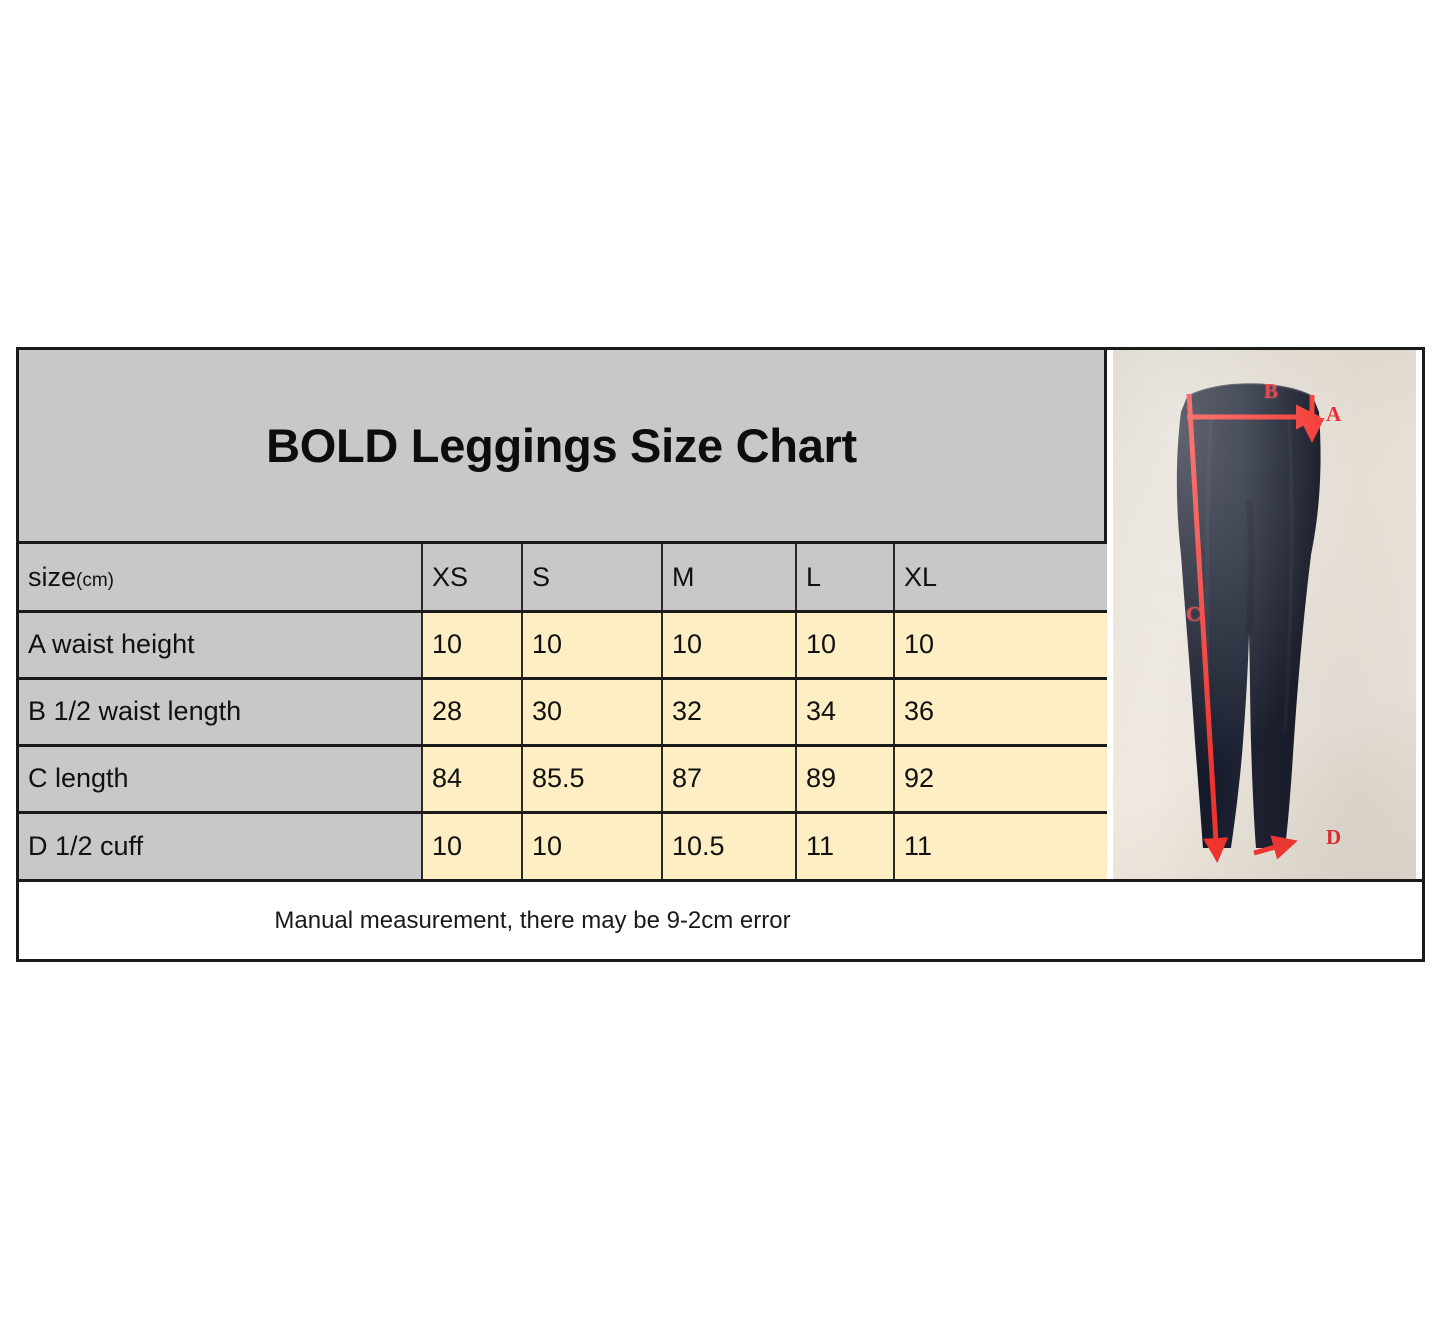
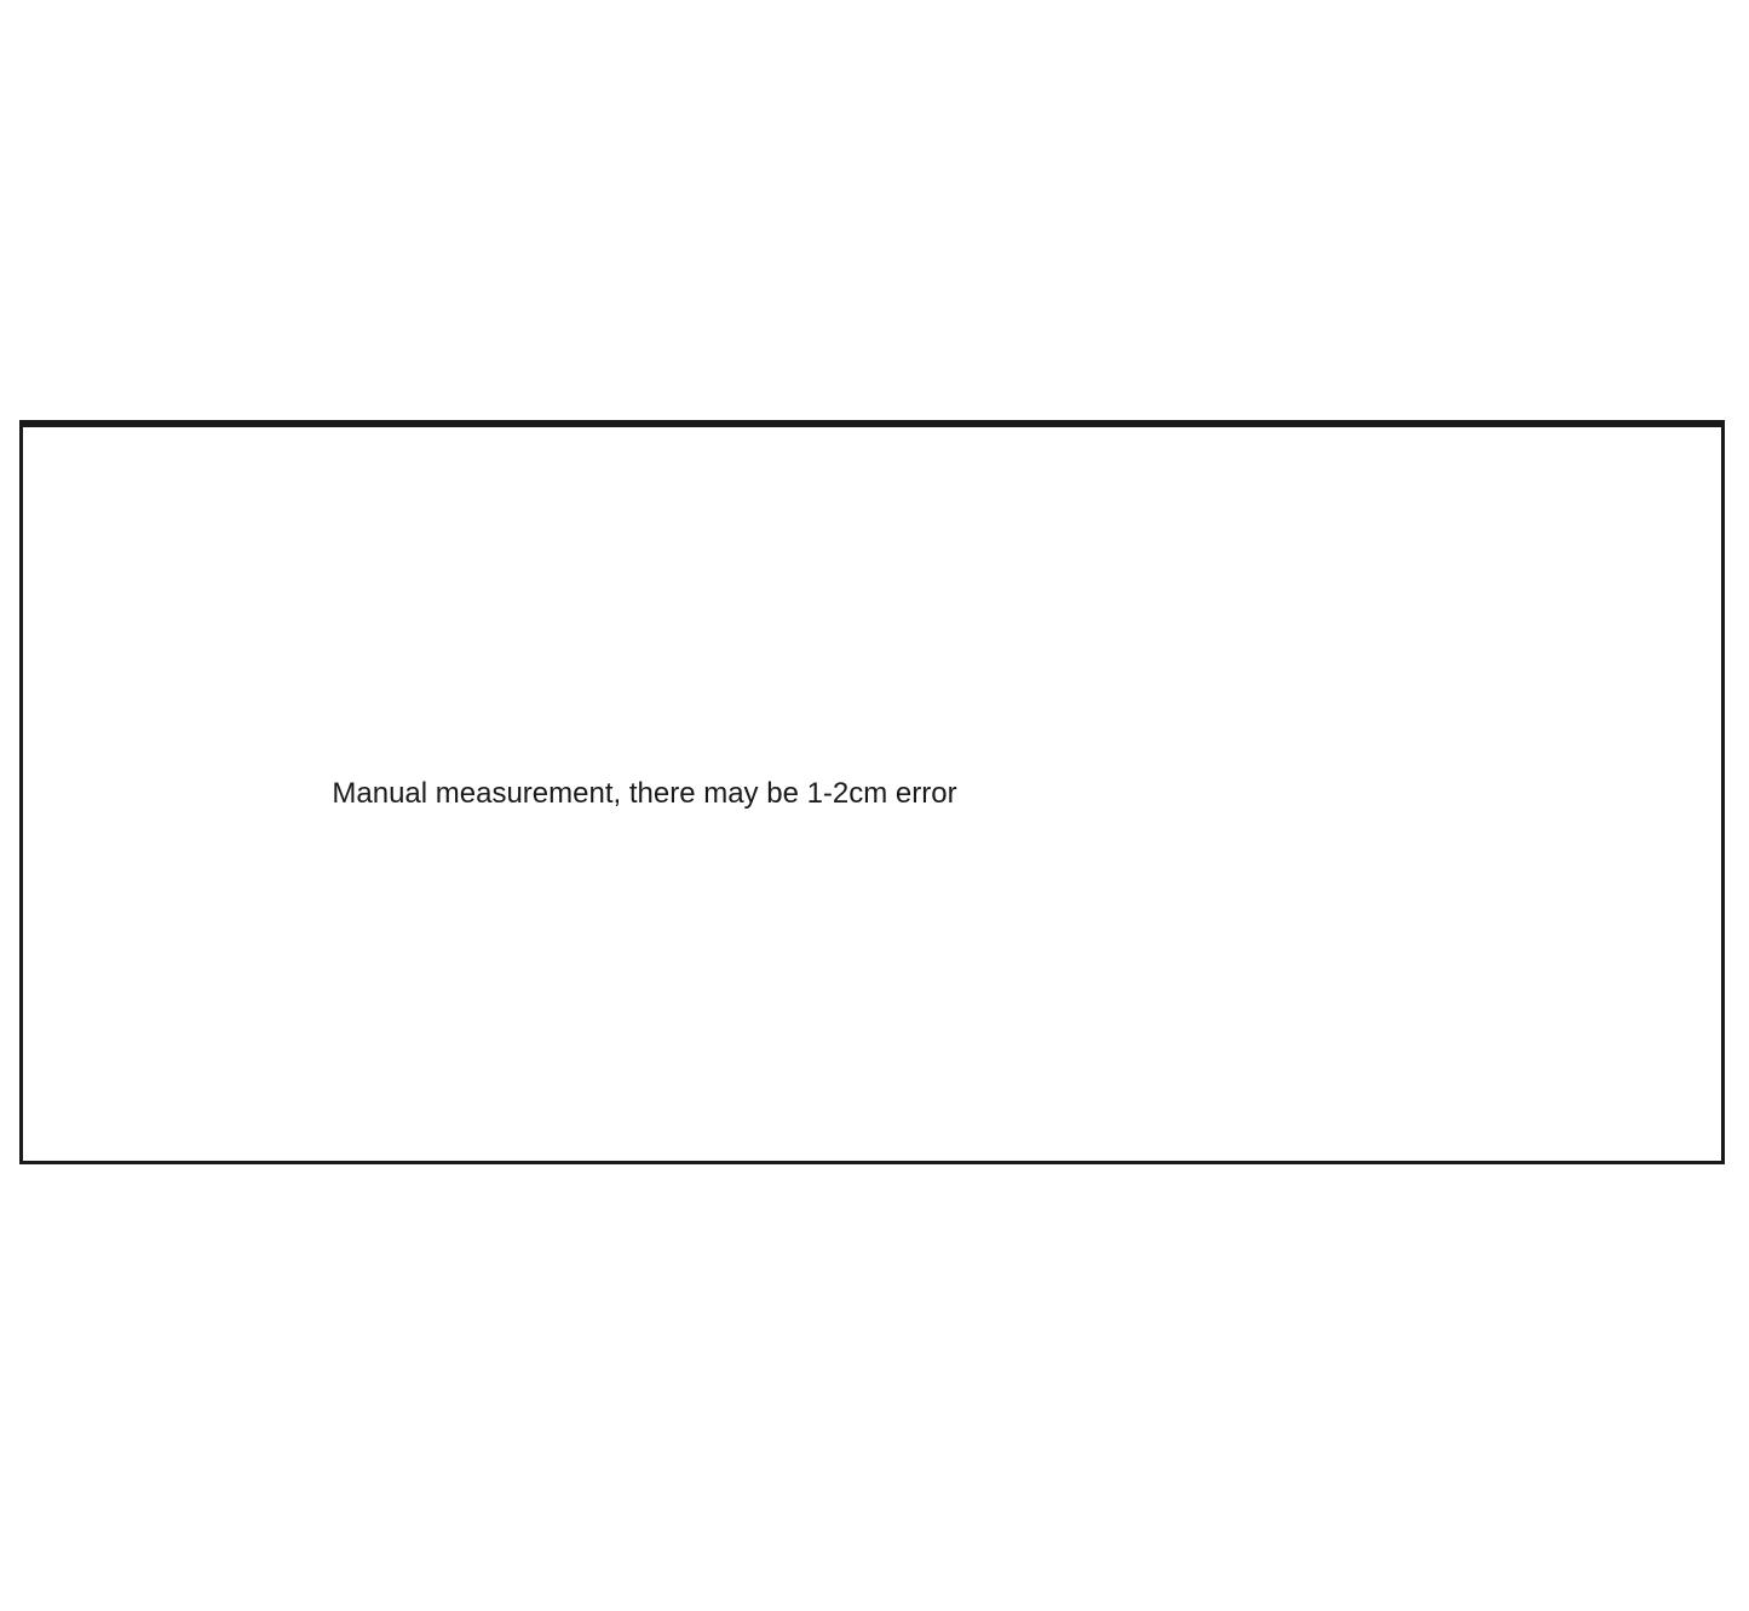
- BOLD Leggings Size Chart
- size(cm)	XS	S	M	L	XL
- A waist height	10	10	10	10	10
- B 1/2 waist length	28	30	32	34	36
- C length	84	85.5	87	89	92
- D 1/2 cuff	10	10	10.5	11	11
- Manual measurement, there may be 9-2cm error
+ Manual measurement, there may be 1-2cm error
